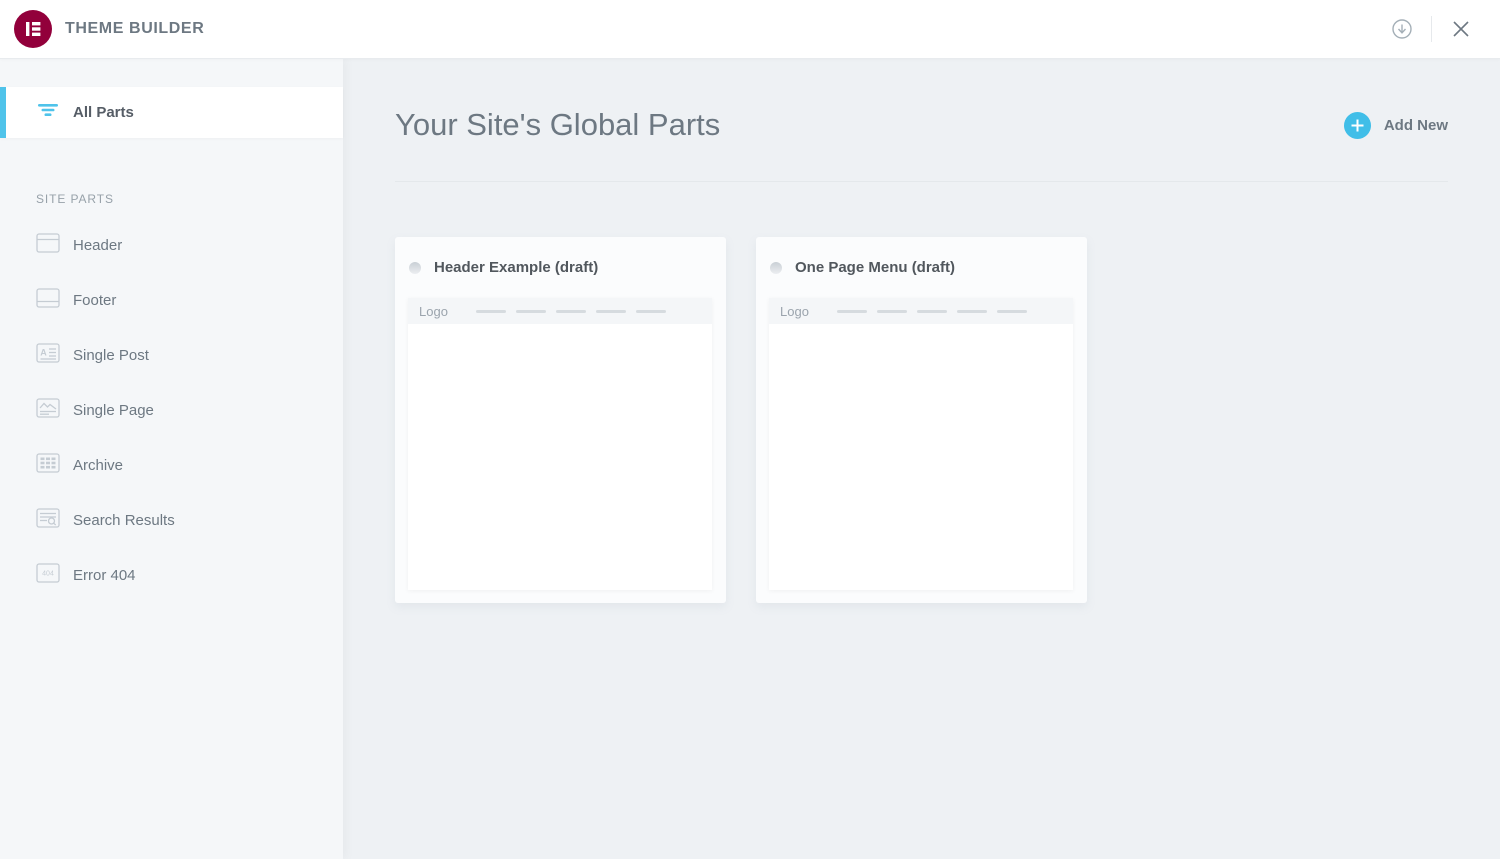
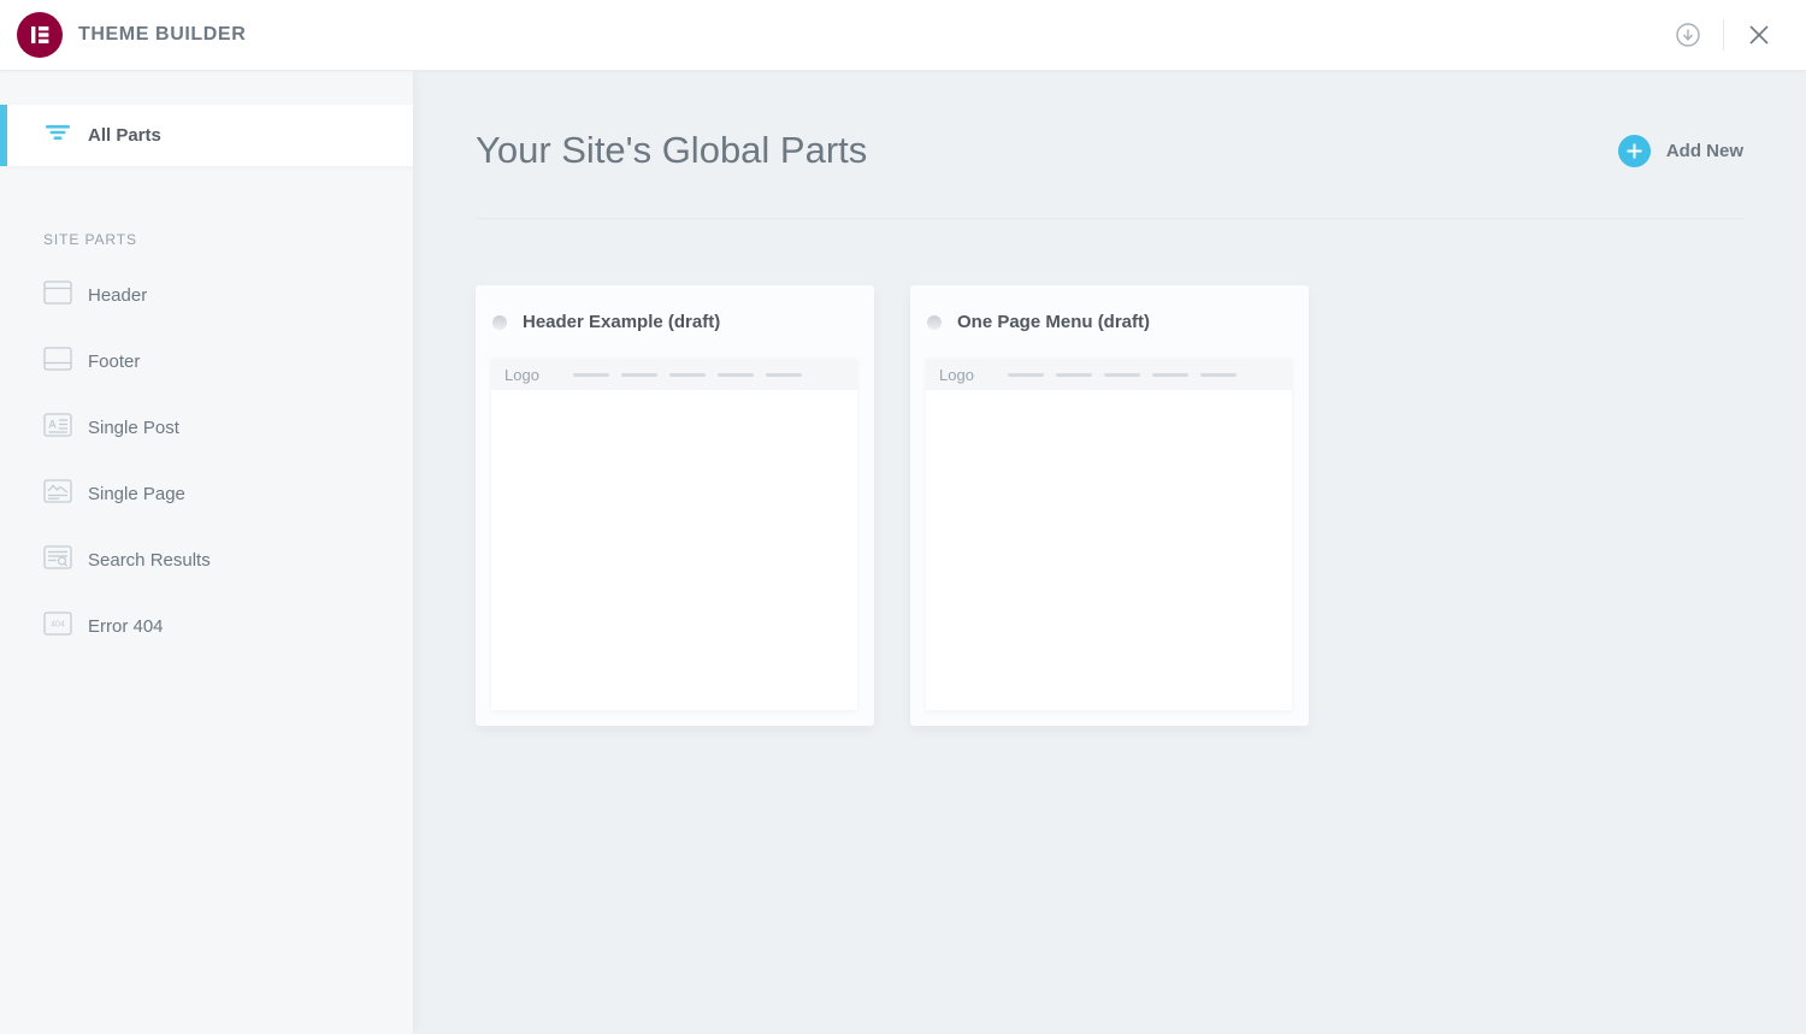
  THEME BUILDER
  All Parts
  SITE PARTS
  Header
  Footer
  A
  Single Post
  Single Page
- Archive
  Search Results
  Error 404
  Your Site's Global Parts
  Add New
  Header Example (draft)
  Logo
  One Page Menu (draft)
  Logo
